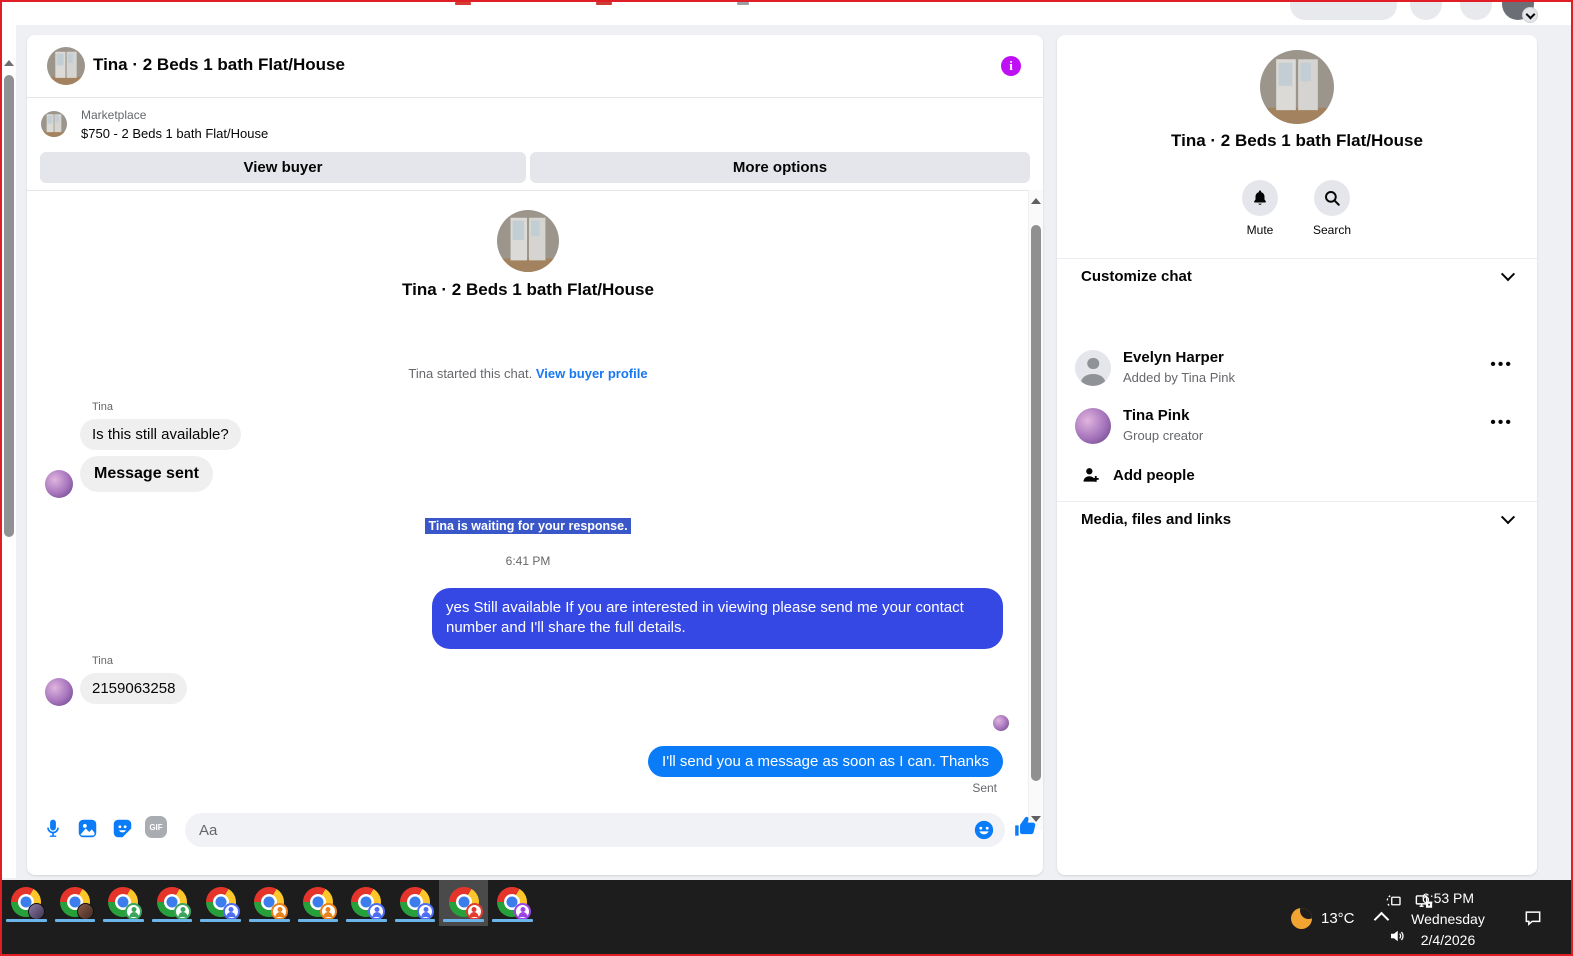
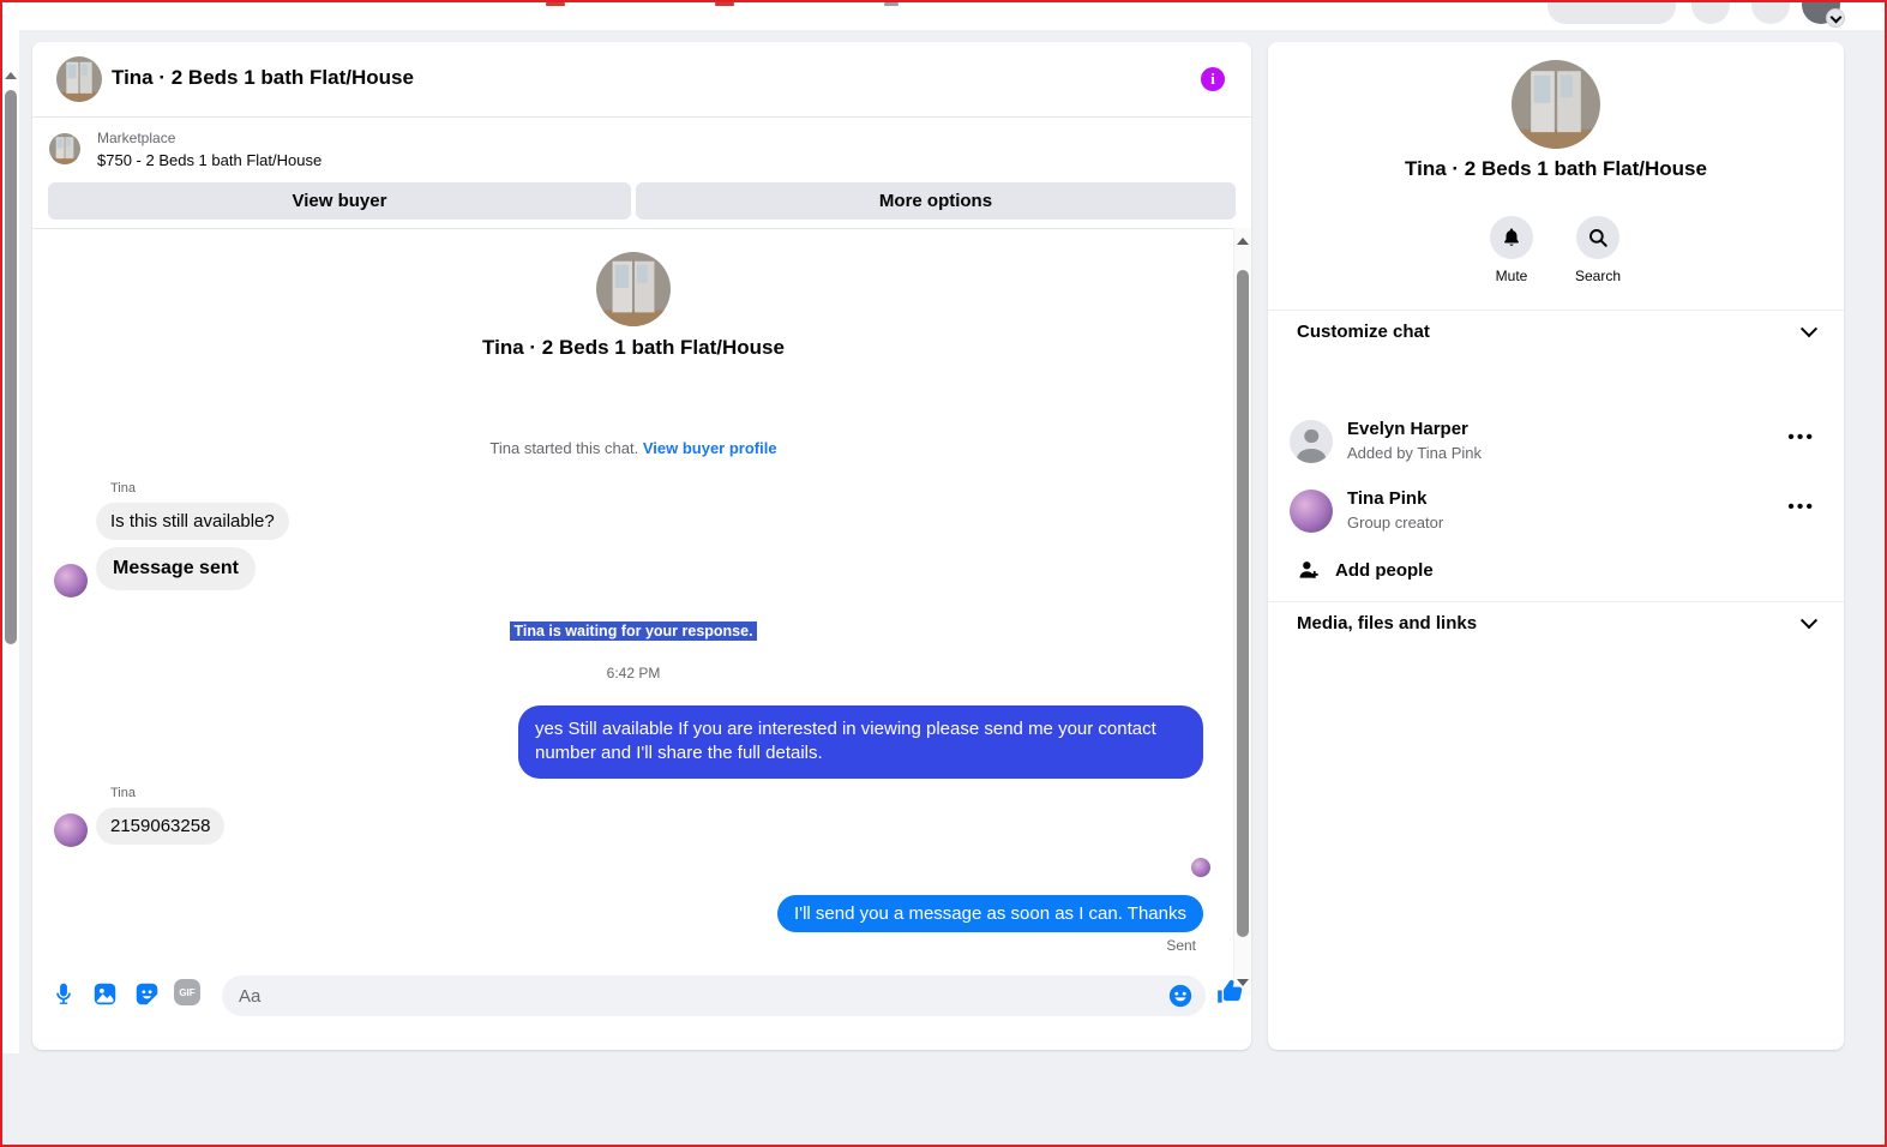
  Tina · 2 Beds 1 bath Flat/House
  i
  Marketplace
  $750 - 2 Beds 1 bath Flat/House
  View buyer
  More options
  Tina · 2 Beds 1 bath Flat/House
  Tina started this chat. View buyer profile
  Tina
  Is this still available?
  Message sent
  Tina is waiting for your response.
- 6:41 PM
+ 6:42 PM
  yes Still available If you are interested in viewing please send me your contact number and I'll share the full details.
  Tina
  2159063258
  I'll send you a message as soon as I can. Thanks
  Sent
  GIF
  Aa
  Tina · 2 Beds 1 bath Flat/House
  Mute
  Search
  Customize chat
  Evelyn Harper
  Added by Tina Pink
  •••
  Tina Pink
  Group creator
  •••
  Add people
  Media, files and links
- 13°C
- 6:53 PM
- Wednesday
- 2/4/2026
